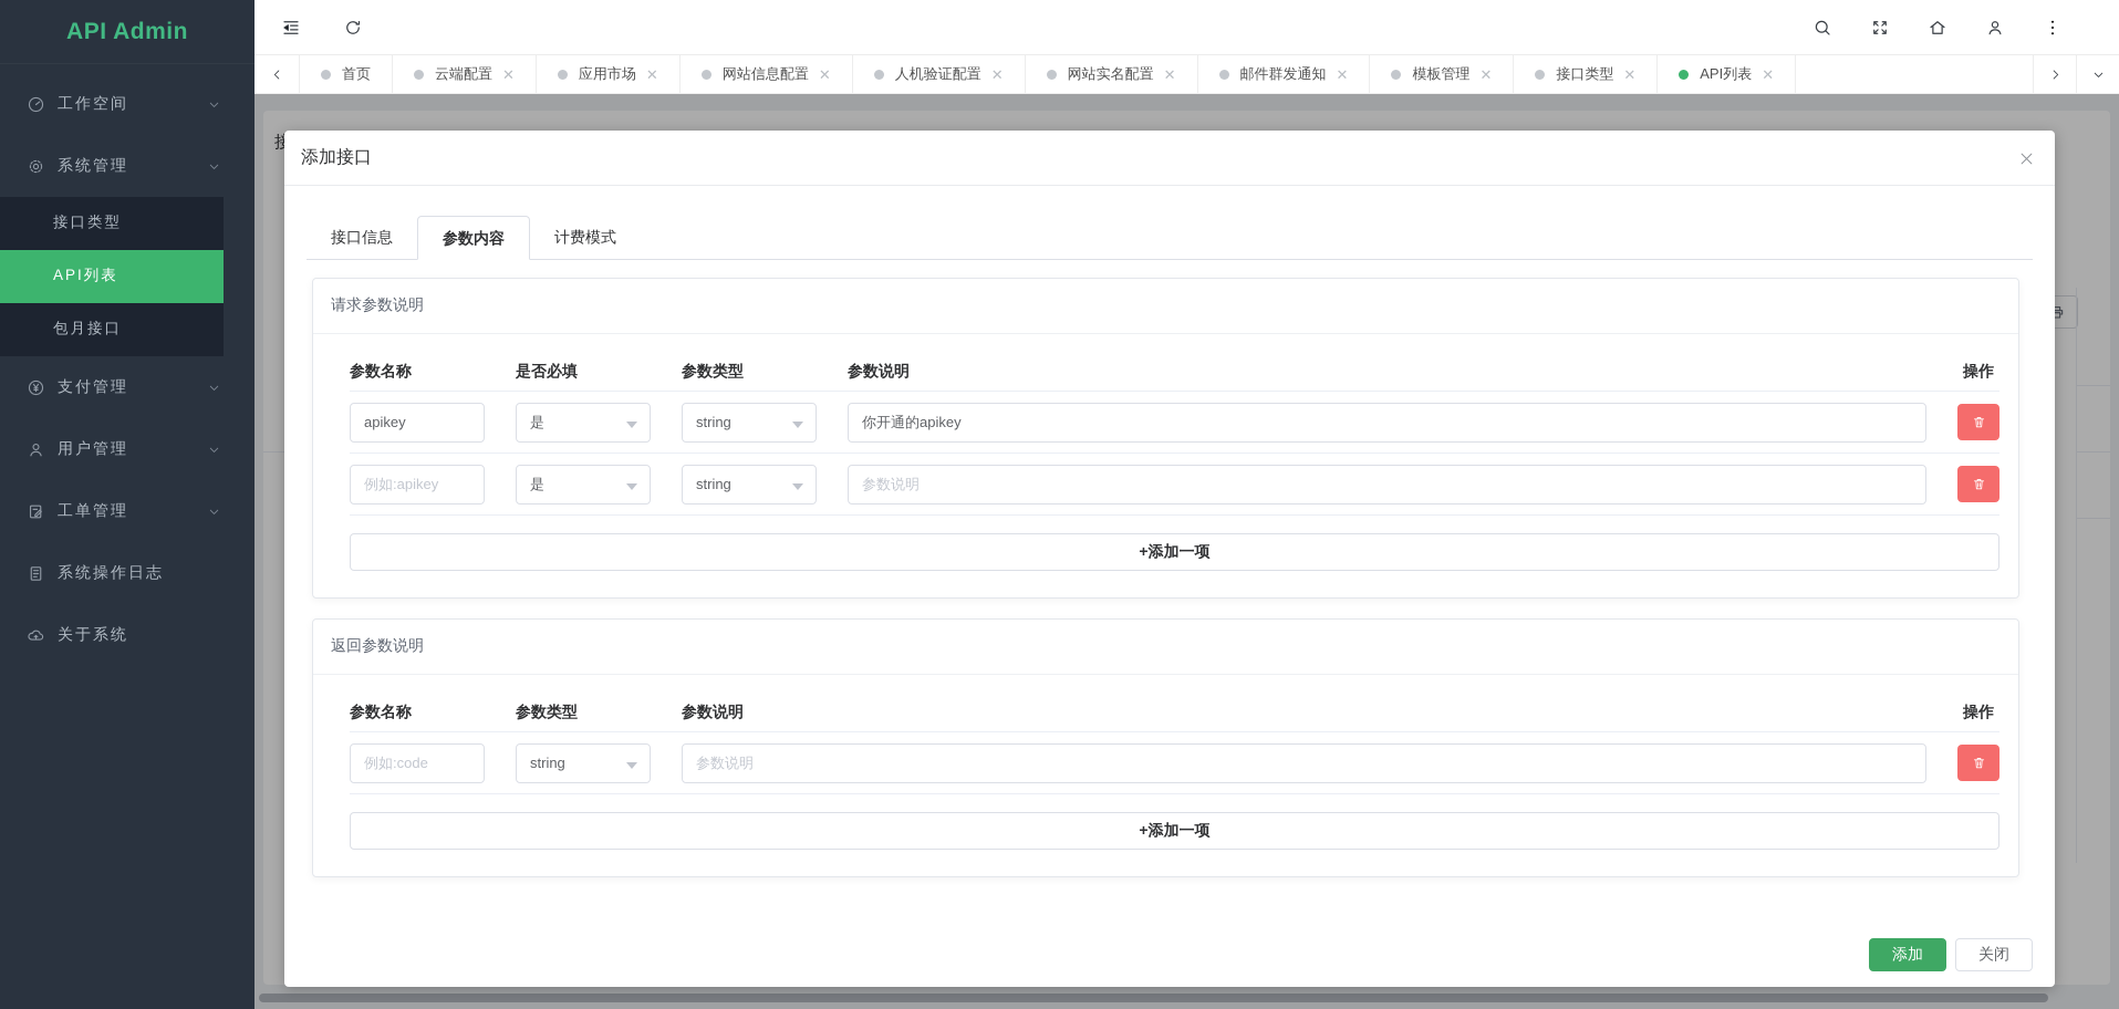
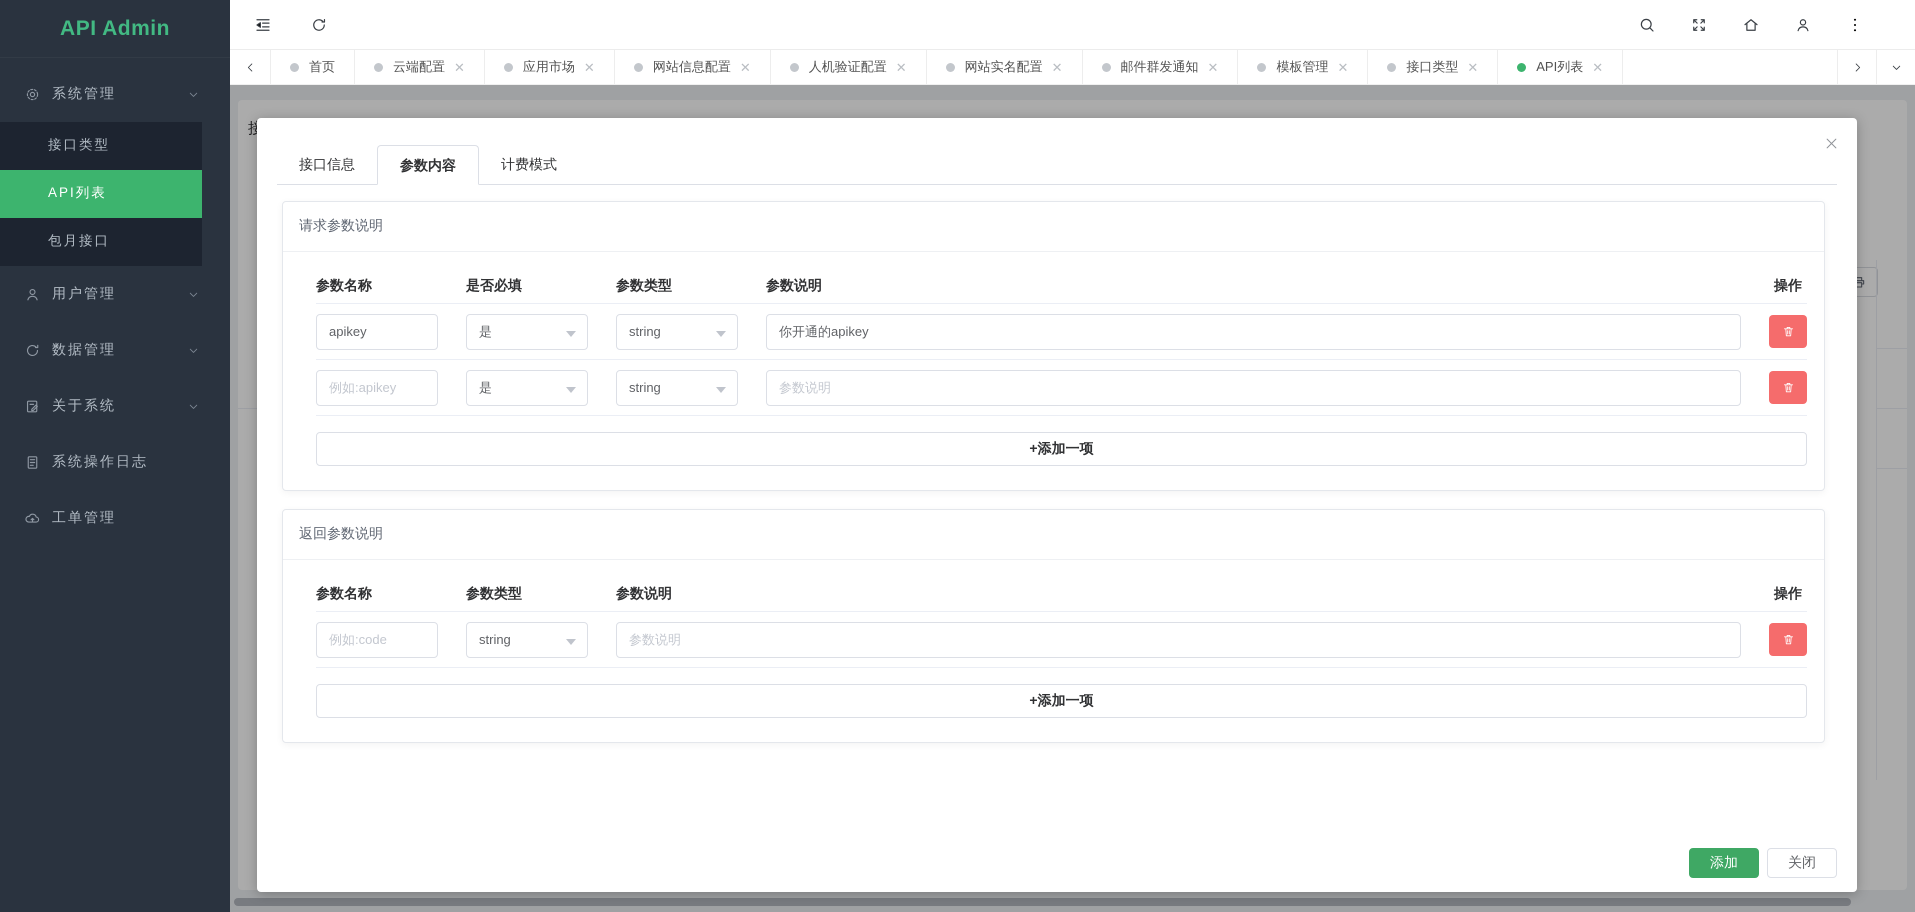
  API Admin
- 工作空间
  系统管理
  接口类型
  API列表
  包月接口
- 支付管理
  用户管理
+ 数据管理
- 工单管理
+ 关于系统
  系统操作日志
- 关于系统
+ 工单管理
  首页
  云端配置
  ✕
  应用市场
  ✕
  网站信息配置
  ✕
  人机验证配置
  ✕
  网站实名配置
  ✕
  邮件群发通知
  ✕
  模板管理
  ✕
  接口类型
  ✕
  API列表
  ✕
- 添加接口
  接口信息
  参数内容
  计费模式
  请求参数说明
  参数名称
  是否必填
  参数类型
  参数说明
  操作
  apikey
  是
  string
  你开通的apikey
  例如:apikey
  是
  string
  参数说明
  +添加一项
  返回参数说明
  参数名称
  参数类型
  参数说明
  操作
  例如:code
  string
  参数说明
  +添加一项
  添加
  关闭
